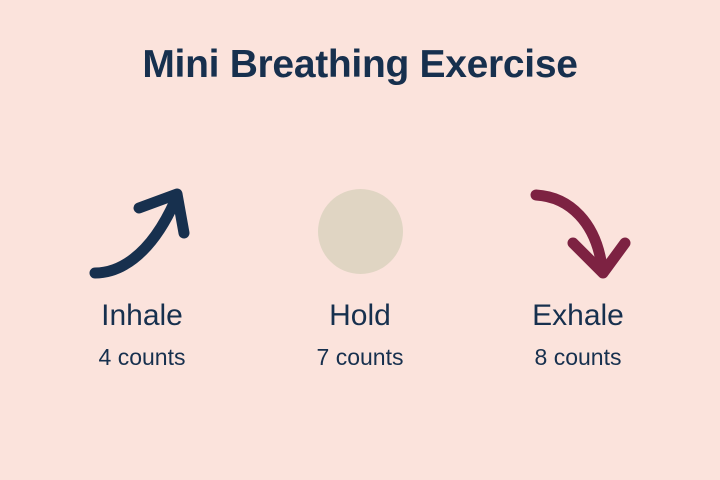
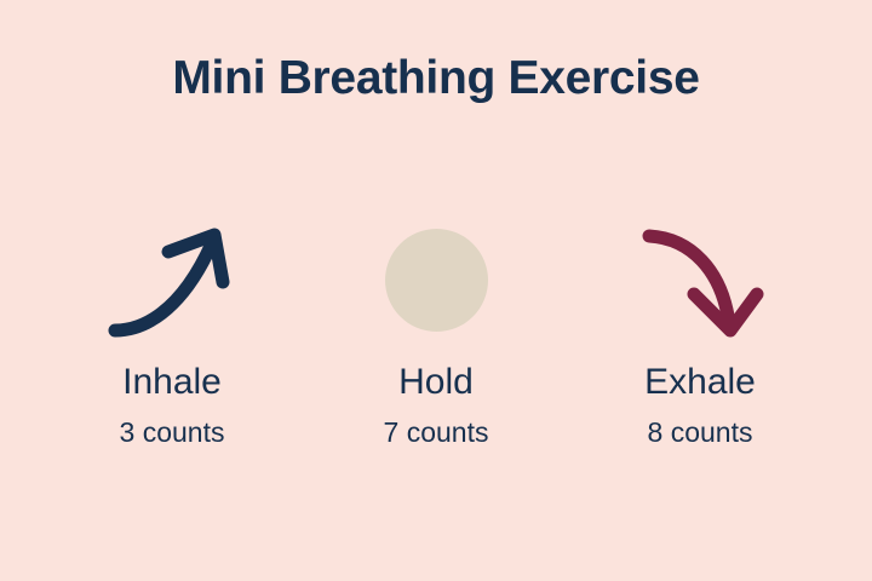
  Mini Breathing Exercise
  Inhale
- 4 counts
+ 3 counts
  Hold
  7 counts
  Exhale
  8 counts
